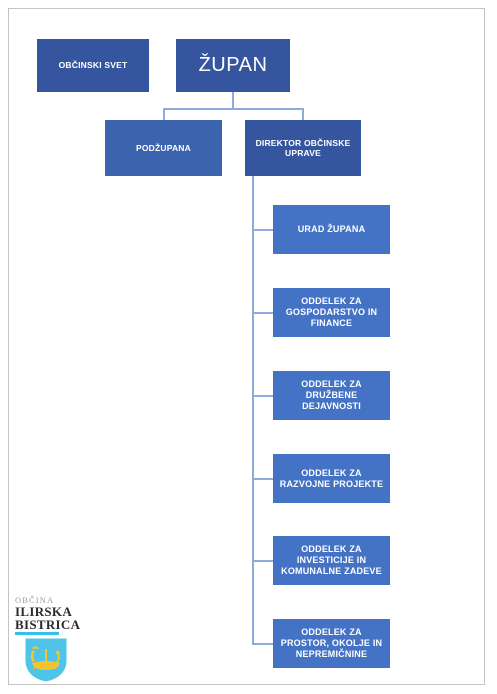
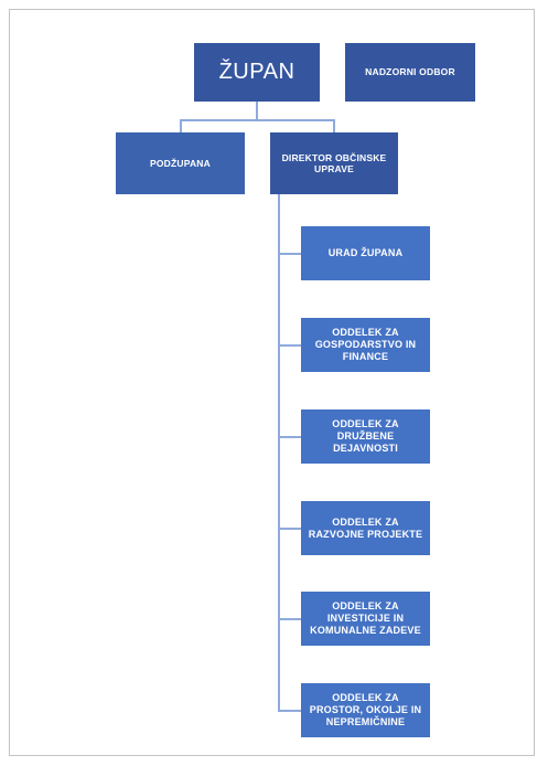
- OBČINSKI SVET
  ŽUPAN
+ NADZORNI ODBOR
  PODŽUPANA
  DIREKTOR OBČINSKE
  UPRAVE
  URAD ŽUPANA
  ODDELEK ZA
  GOSPODARSTVO IN
  FINANCE
  ODDELEK ZA
  DRUŽBENE
  DEJAVNOSTI
  ODDELEK ZA
  RAZVOJNE PROJEKTE
  ODDELEK ZA
  INVESTICIJE IN
  KOMUNALNE ZADEVE
  ODDELEK ZA
  PROSTOR, OKOLJE IN
  NEPREMIČNINE
- OBČINA
- ILIRSKA
- BISTRICA
